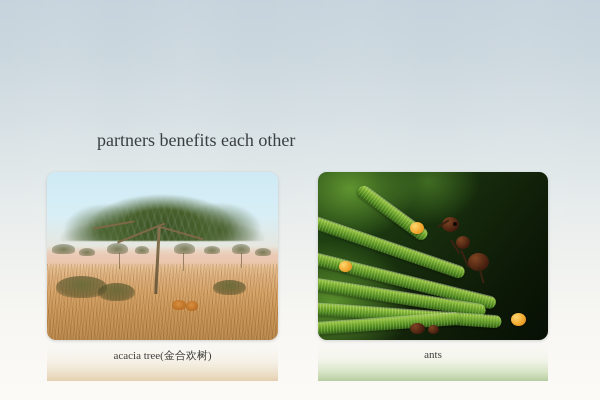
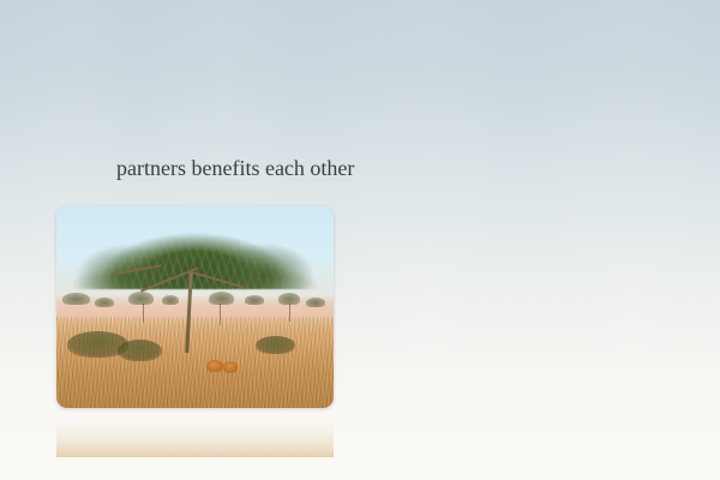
  partners benefits each other
- acacia tree(金合欢树)
- ants
